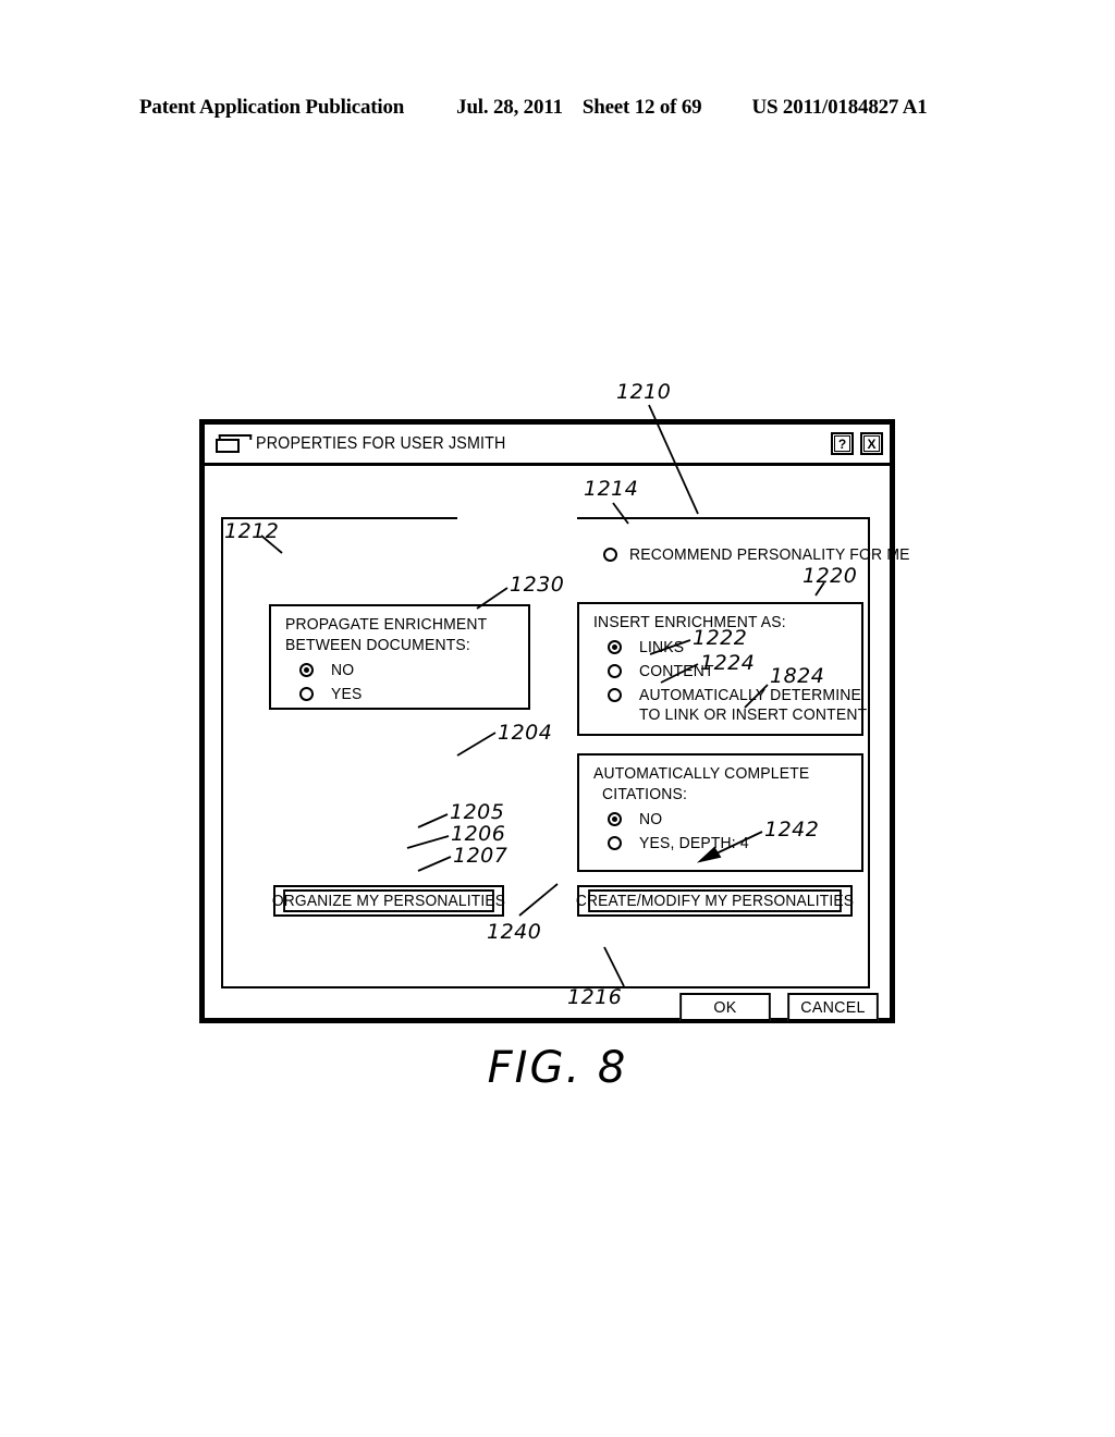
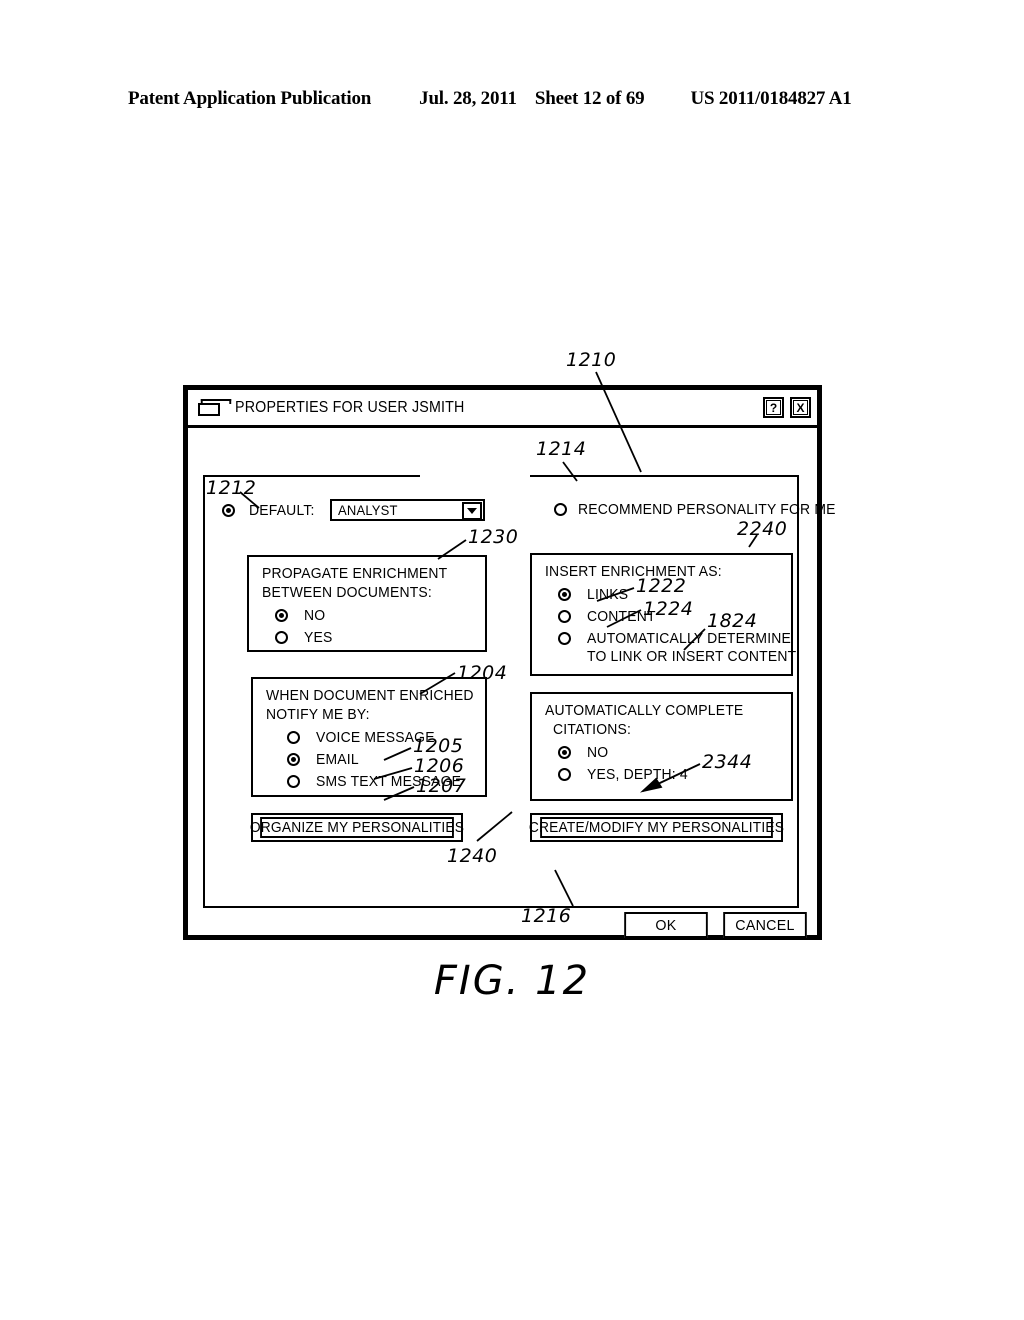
  Patent Application Publication
  Jul. 28, 2011
  Sheet 12 of 69
  US 2011/0184827 A1
  PROPERTIES FOR USER JSMITH
  ?
  X
+ DEFAULT:
+ ANALYST
  RECOMMEND PERSONALITY FOR ME
  PROPAGATE ENRICHMENT
  BETWEEN DOCUMENTS:
  NO
  YES
  INSERT ENRICHMENT AS:
  LINS
  CONTENT
  AUTOMATICALLY DETERMINE
  TO LINK OR INSERT CONTE
+ WHEN DOCUMENT ENRICHED
+ NOTIFY ME BY:
+ VOICE MESSAGE
+ EMAIL
+ SMS TEXT MESSAGE
  AUTOMATICALLY COMPLETE
  CITATIONS:
  NO
  YES, DEPTH: 4
  RGANIZE MY PERSONALITIE
  REATE/MODIFY MY PERSONALITIE
  OK
  CANCEL
  1210
  1214
  1212
- 1220
+ 2240
  1230
  1222
  1224
  1824
  1204
  1205
  1206
  1207
- 1242
+ 2344
  1240
  1216
- FIG. 8
+ FIG. 12
